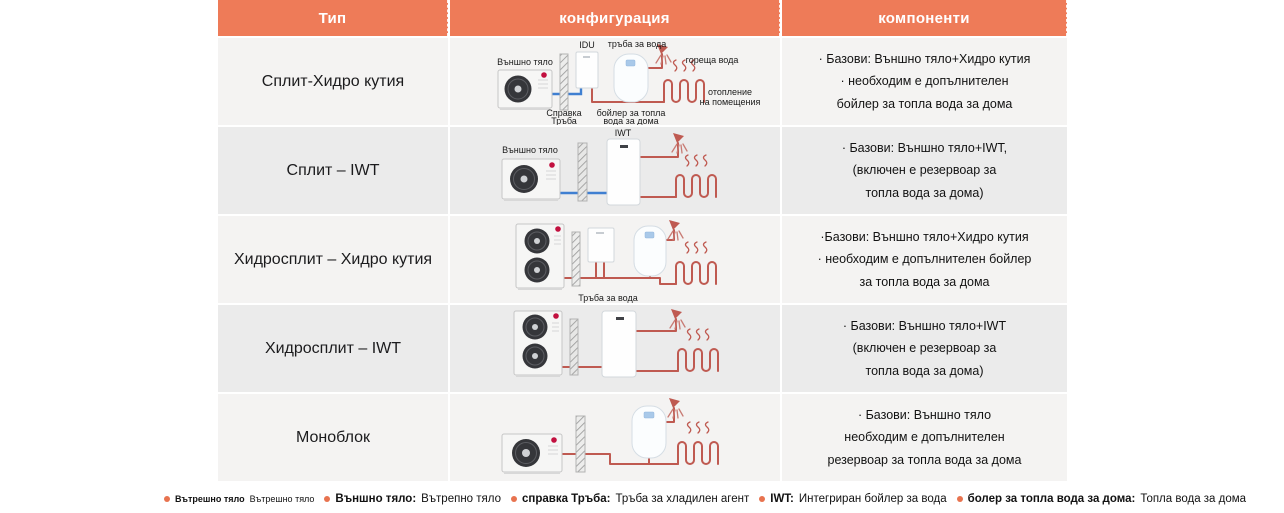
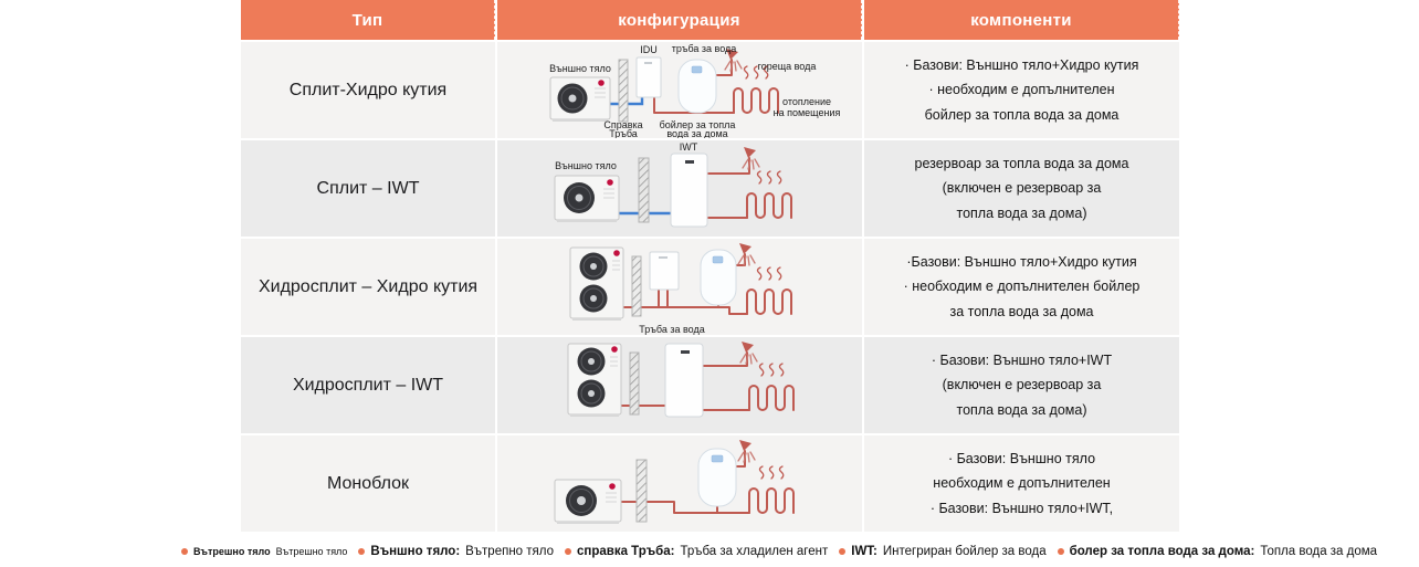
  Тип
  конфигурация
  компоненти
  Сплит-Хидро кутия
  Външно тяло
  IDU
  тръба за вода
  гореща вода
  Справка
  Тръба
  бойлер за топла
  вода за дома
  отопление
  на помещения
  · Базови: Външно тяло+Хидро кутия
  · необходим е допълнителен
  бойлер за топла вода за дома
  Сплит – IWT
  Външно тяло
  IWT
- · Базови: Външно тяло+IWT,
+ резервоар за топла вода за дома
  (включен е резервоар за
  топла вода за дома)
  Хидросплит – Хидро кутия
  Тръба за вода
  ·Базови: Външно тяло+Хидро кутия
  · необходим е допълнителен бойлер
  за топла вода за дома
  Хидросплит – IWT
  · Базови: Външно тяло+IWT
  (включен е резервоар за
  топла вода за дома)
  Моноблок
  · Базови: Външно тяло
  необходим е допълнителен
- резервоар за топла вода за дома
+ · Базови: Външно тяло+IWT,
  Вътрешно тяло
  Вътрешно тяло
  Външно тяло:
  Вътрепно тяло
  справка Тръба:
  Тръба за хладилен агент
  IWT:
  Интегриран бойлер за вода
  болер за топла вода за дома:
  Топла вода за дома
